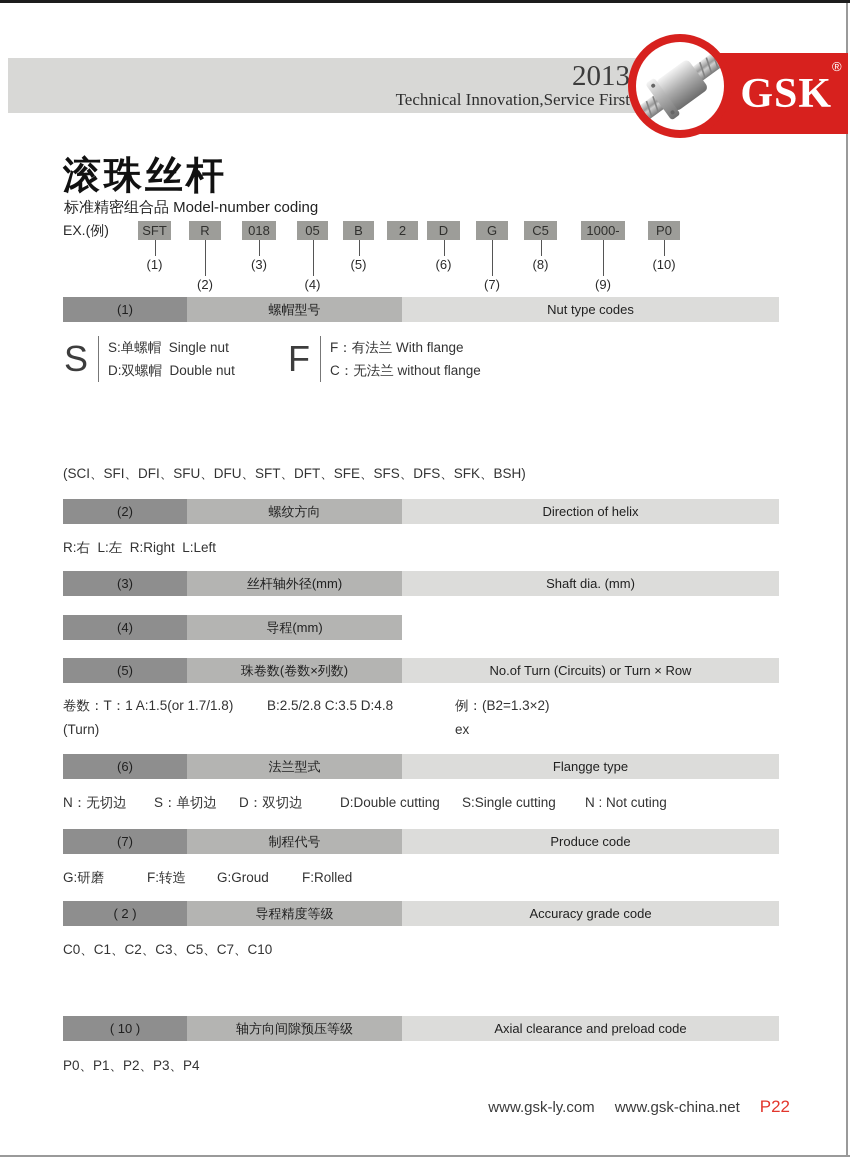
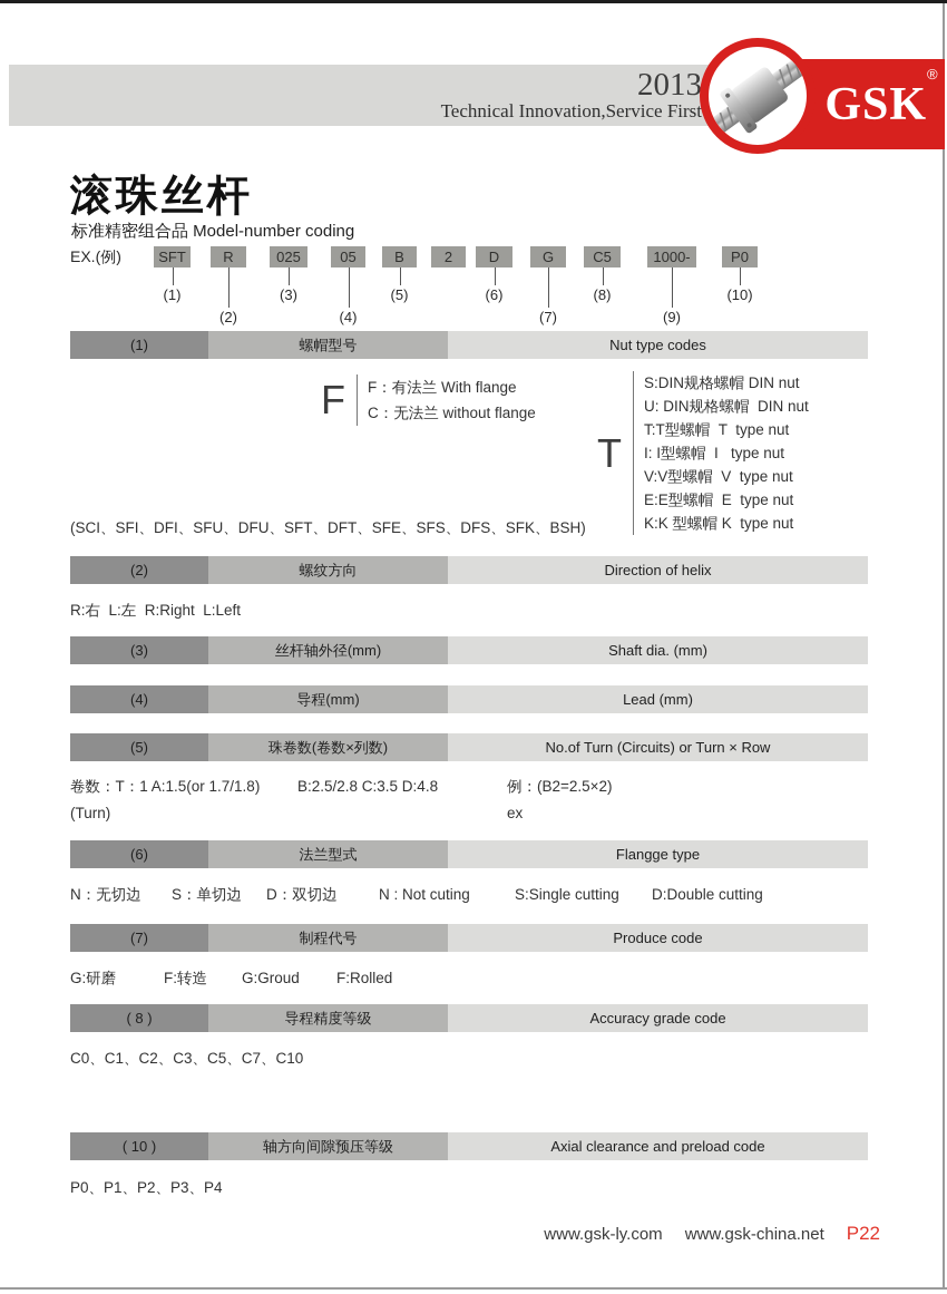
  2013
  Technical Innovation,Service First
  GSK
  ®
  滚珠丝杆
  标准精密组合品 Model-number coding
  EX.(例)
  SFT
  (1)
  R
  (2)
- 018
+ 025
  (3)
  05
  (4)
  B
  (5)
  2
  D
  (6)
  G
  (7)
  C5
  (8)
  1000-
  (9)
  P0
  (10)
  (1)
  螺帽型号
  Nut type codes
- S
- S:单螺帽 Single nut
- D:双螺帽 Double nut
  F
  F：有法兰 With flange
  C：无法兰 without flange
+ T
+ S:DIN规格螺帽 DIN nut
+ U: DIN规格螺帽 DIN nut
+ T:T型螺帽 T type nut
+ I: I型螺帽 I type nut
+ V:V型螺帽 V type nut
+ E:E型螺帽 E type nut
+ K:K 型螺帽 K type nut
  (SCI、SFI、DFI、SFU、DFU、SFT、DFT、SFE、SFS、DFS、SFK、BSH)
  (2)
  螺纹方向
  Direction of helix
  R:右 L:左 R:Right L:Left
  (3)
  丝杆轴外径(mm)
  Shaft dia. (mm)
  (4)
  导程(mm)
+ Lead (mm)
  (5)
  珠卷数(卷数×列数)
  No.of Turn (Circuits) or Turn × Row
  卷数：T：1 A:1.5(or 1.7/1.8)
  B:2.5/2.8 C:3.5 D:4.8
- 例：(B2=1.3×2)
+ 例：(B2=2.5×2)
  (Turn)
  ex
  (6)
  法兰型式
  Flangge type
  N：无切边
  S：单切边
  D：双切边
- D:Double cutting
+ N : Not cuting
  S:Single cutting
- N : Not cuting
+ D:Double cutting
  (7)
  制程代号
  Produce code
  G:研磨
  F:转造
  G:Groud
  F:Rolled
- ( 2 )
+ ( 8 )
  导程精度等级
  Accuracy grade code
  C0、C1、C2、C3、C5、C7、C10
  ( 10 )
  轴方向间隙预压等级
  Axial clearance and preload code
  P0、P1、P2、P3、P4
  www.gsk-ly.com
  www.gsk-china.net
  P22
